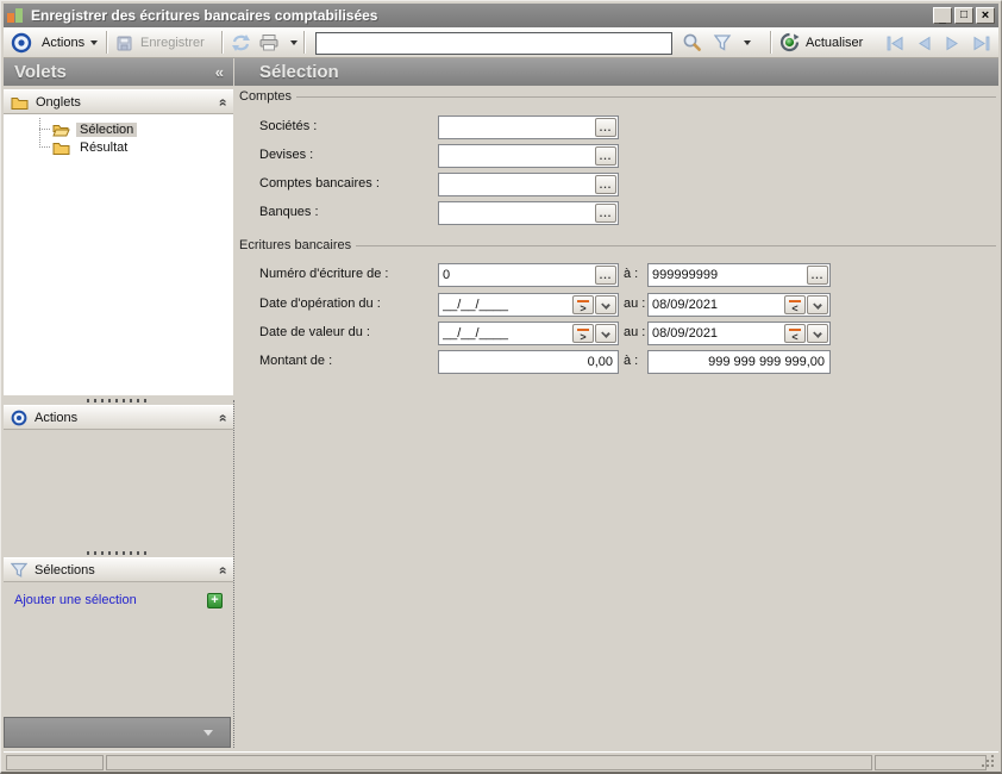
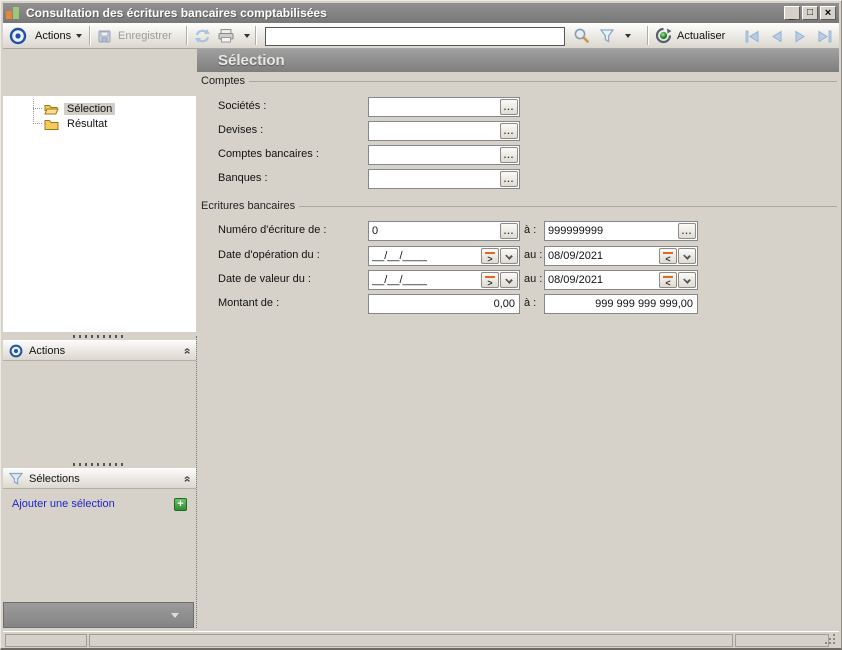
- Enregistrer des écritures bancaires comptabilisées
+ Consultation des écritures bancaires comptabilisées
  _
  □
  ×
  Actions
  Enregistrer
  Actualiser
- Volets
- «
- Onglets
  Sélection
  Résultat
  Actions
  Sélections
  Ajouter une sélection
  +
  Sélection
  Comptes
  Sociétés :
  ...
  Devises :
  ...
  Comptes bancaires :
  ...
  Banques :
  ...
  Ecritures bancaires
  Numéro d'écriture de :
  0
  ...
  à :
  999999999
  ...
  Date d'opération du :
  __/__/____
  >
  au :
  08/09/2021
  <
  Date de valeur du :
  __/__/____
  >
  au :
  08/09/2021
  <
  Montant de :
  0,00
  à :
  999 999 999 999,00
